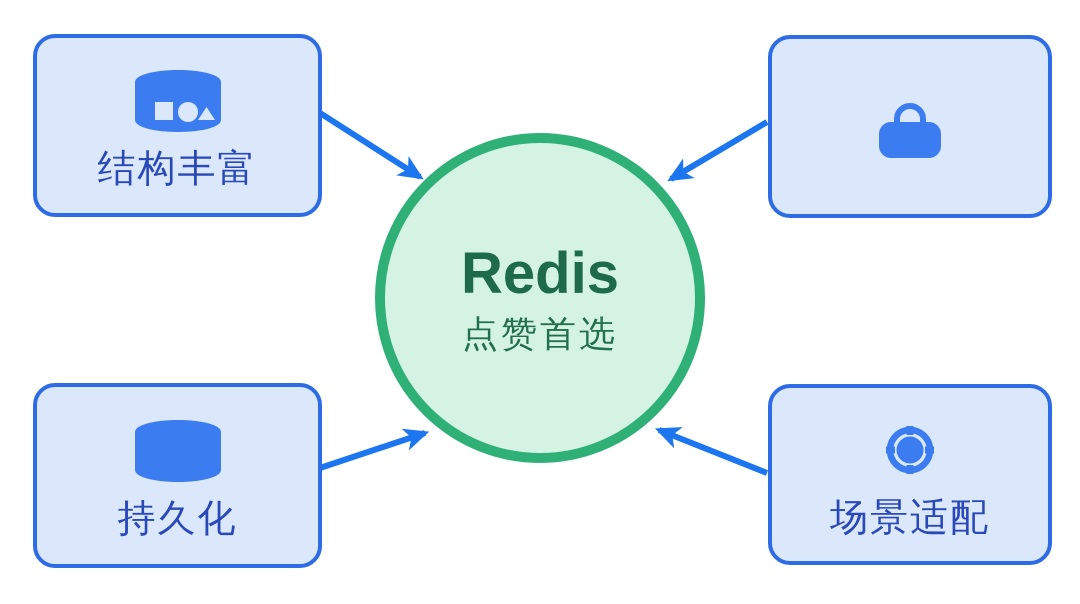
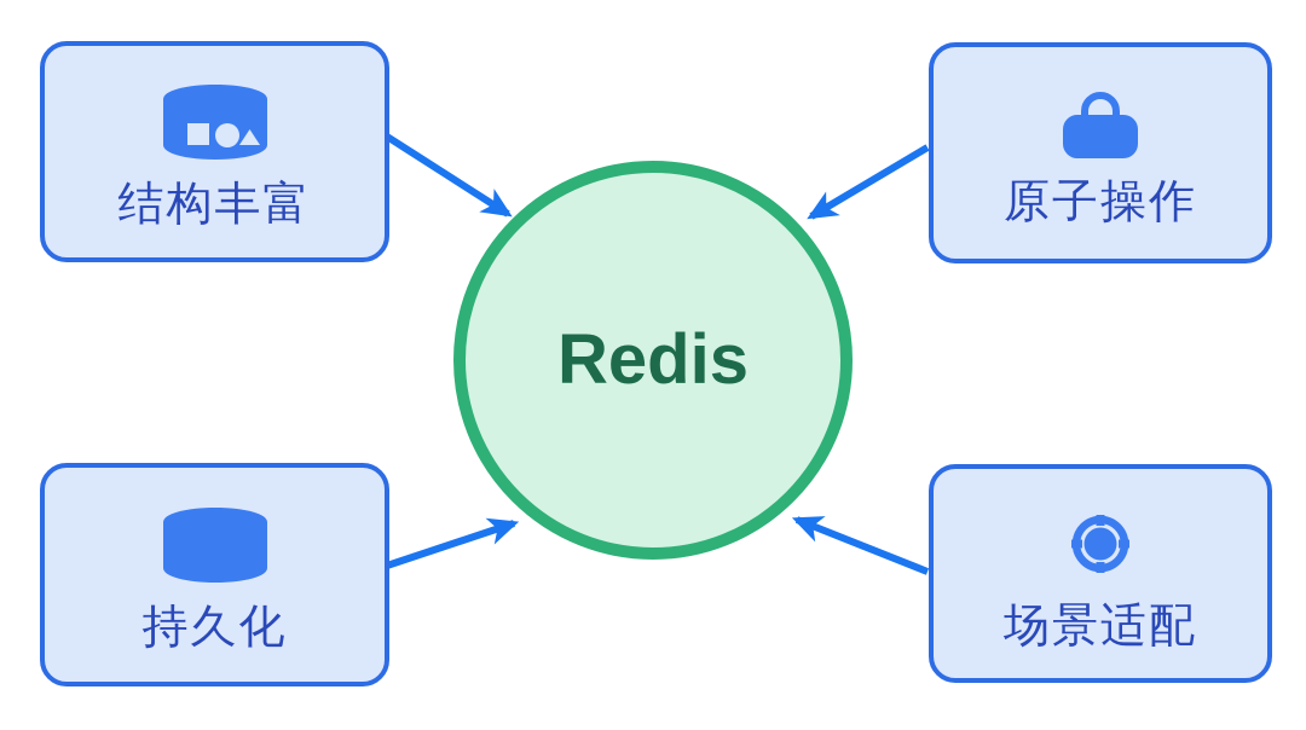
  结构丰富
+ 原子操作
  持久化
  场景适配
  Redis
- 点赞首选
